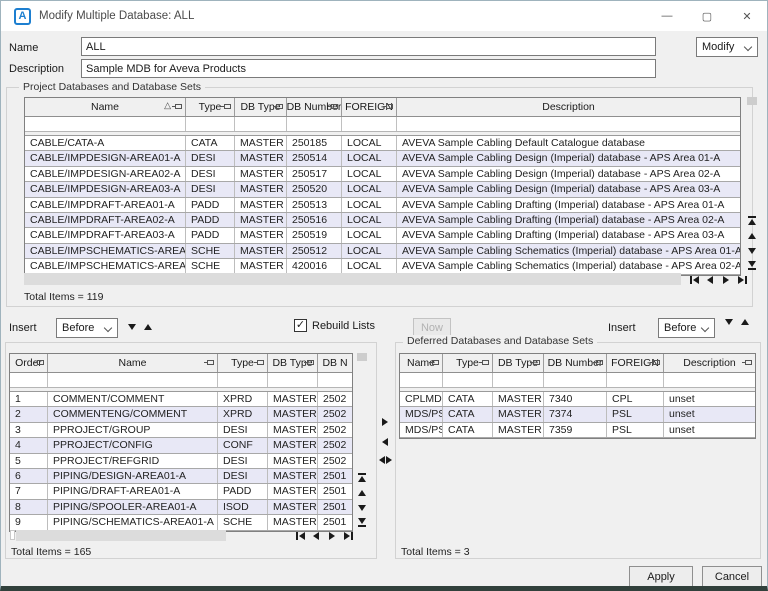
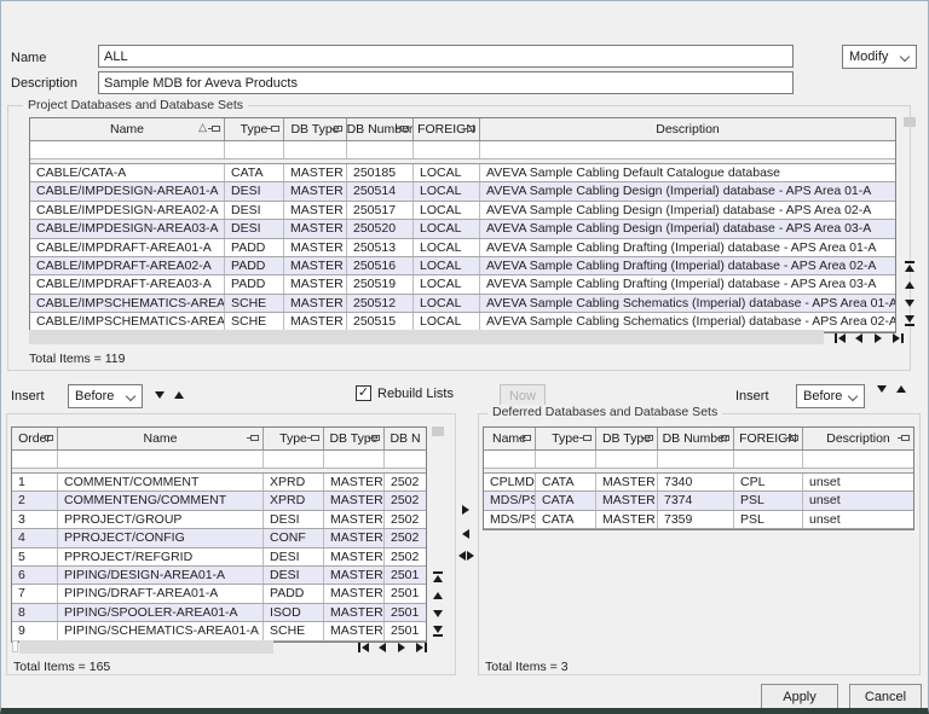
- A
- Modify Multiple Database: ALL
- —
- ▢
- ✕
  Name
  ALL
  Modify
  Description
  Sample MDB for Aveva Products
  Project Databases and Database Sets
  Name
  △
  Type
  DB Typ
  DB Numbr
  FOREIG
  Description
  CABLE/CATA-A
  CATA
  MASTER
  250185
  LOCAL
  AVEVA Sample Cabling Default Catalogue database
  CABLE/IMPDESIGN-AREA01-A
  DESI
  MASTER
  250514
  LOCAL
  AVEVA Sample Cabling Design (Imperial) database - APS Area 01-A
  CABLE/IMPDESIGN-AREA02-A
  DESI
  MASTER
  250517
  LOCAL
  AVEVA Sample Cabling Design (Imperial) database - APS Area 02-A
  CABLE/IMPDESIGN-AREA03-A
  DESI
  MASTER
  250520
  LOCAL
  AVEVA Sample Cabling Design (Imperial) database - APS Area 03-A
  CABLE/IMPDRAFT-AREA01-A
  PADD
  MASTER
  250513
  LOCAL
  AVEVA Sample Cabling Drafting (Imperial) database - APS Area 01-A
  CABLE/IMPDRAFT-AREA02-A
  PADD
  MASTER
  250516
  LOCAL
  AVEVA Sample Cabling Drafting (Imperial) database - APS Area 02-A
  CABLE/IMPDRAFT-AREA03-A
  PADD
  MASTER
  250519
  LOCAL
  AVEVA Sample Cabling Drafting (Imperial) database - APS Area 03-A
  CABLE/IMPSCHEMATICS-AREA
  SCHE
  MASTER
  250512
  LOCAL
  AVEVA Sample Cabling Schematics (Imperial) database - APS Area 01-A
  CABLE/IMPSCHEMATICS-AREA
  SCHE
  MASTER
- 420016
+ 250515
  LOCAL
  AVEVA Sample Cabling Schematics (Imperial) database - APS Area 02-A
  Total Items = 119
  Insert
  Before
  ✓
  Rebuild Lists
  Now
  Insert
  Before
  Orde
  Name
  Type
  DB Typ
  DB N
  1
  COMMENT/COMMENT
  XPRD
  MASTER
  2502
  2
  COMMENTENG/COMMENT
  XPRD
  MASTER
  2502
  3
  PPROJECT/GROUP
  DESI
  MASTER
  2502
  4
  PPROJECT/CONFIG
  CONF
  MASTER
  2502
  5
  PPROJECT/REFGRID
  DESI
  MASTER
  2502
  6
  PIPING/DESIGN-AREA01-A
  DESI
  MASTER
  2501
  7
  PIPING/DRAFT-AREA01-A
  PADD
  MASTER
  2501
  8
  PIPING/SPOOLER-AREA01-A
  ISOD
  MASTER
  2501
  9
  PIPING/SCHEMATICS-AREA01-A
  SCHE
  MASTER
  2501
  Total Items = 165
  Deferred Databases and Database Sets
  Nam
  Type
  DB Typ
  DB Numb
  FOREIG
  Description
  CATA
  MASTER
  7340
  CPL
  unset
  CATA
  MASTER
  7374
  PSL
  unset
  CATA
  MASTER
  7359
  PSL
  unset
  Total Items = 3
  Apply
  Cancel
